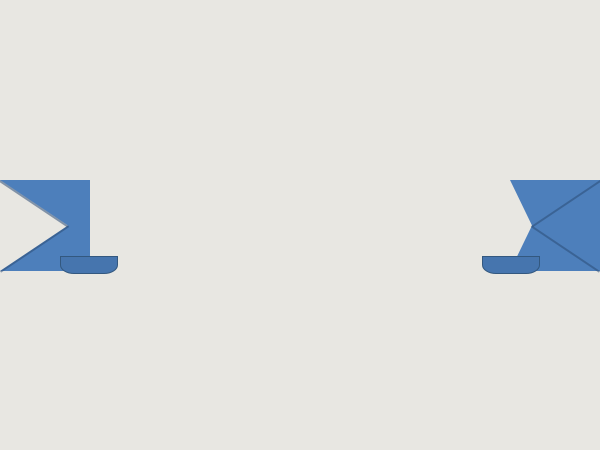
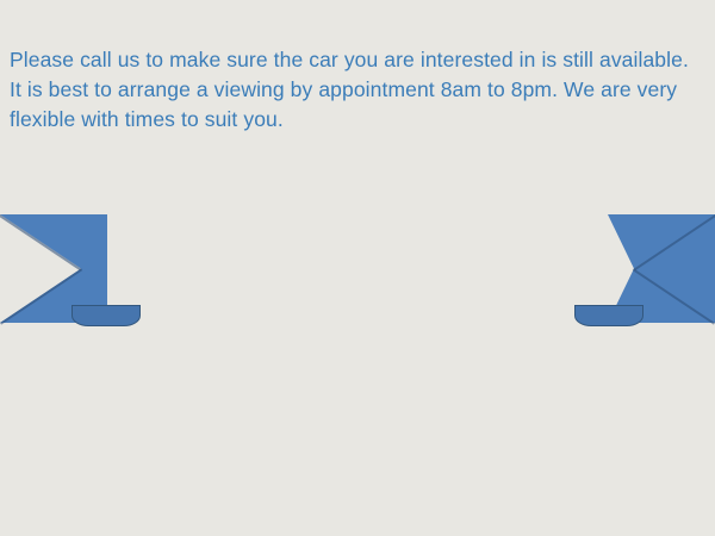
+ Please call us to make sure the car you are interested in is still available. It is best to arrange a viewing by appointment 8am to 8pm. We are very flexible with times to suit you.
